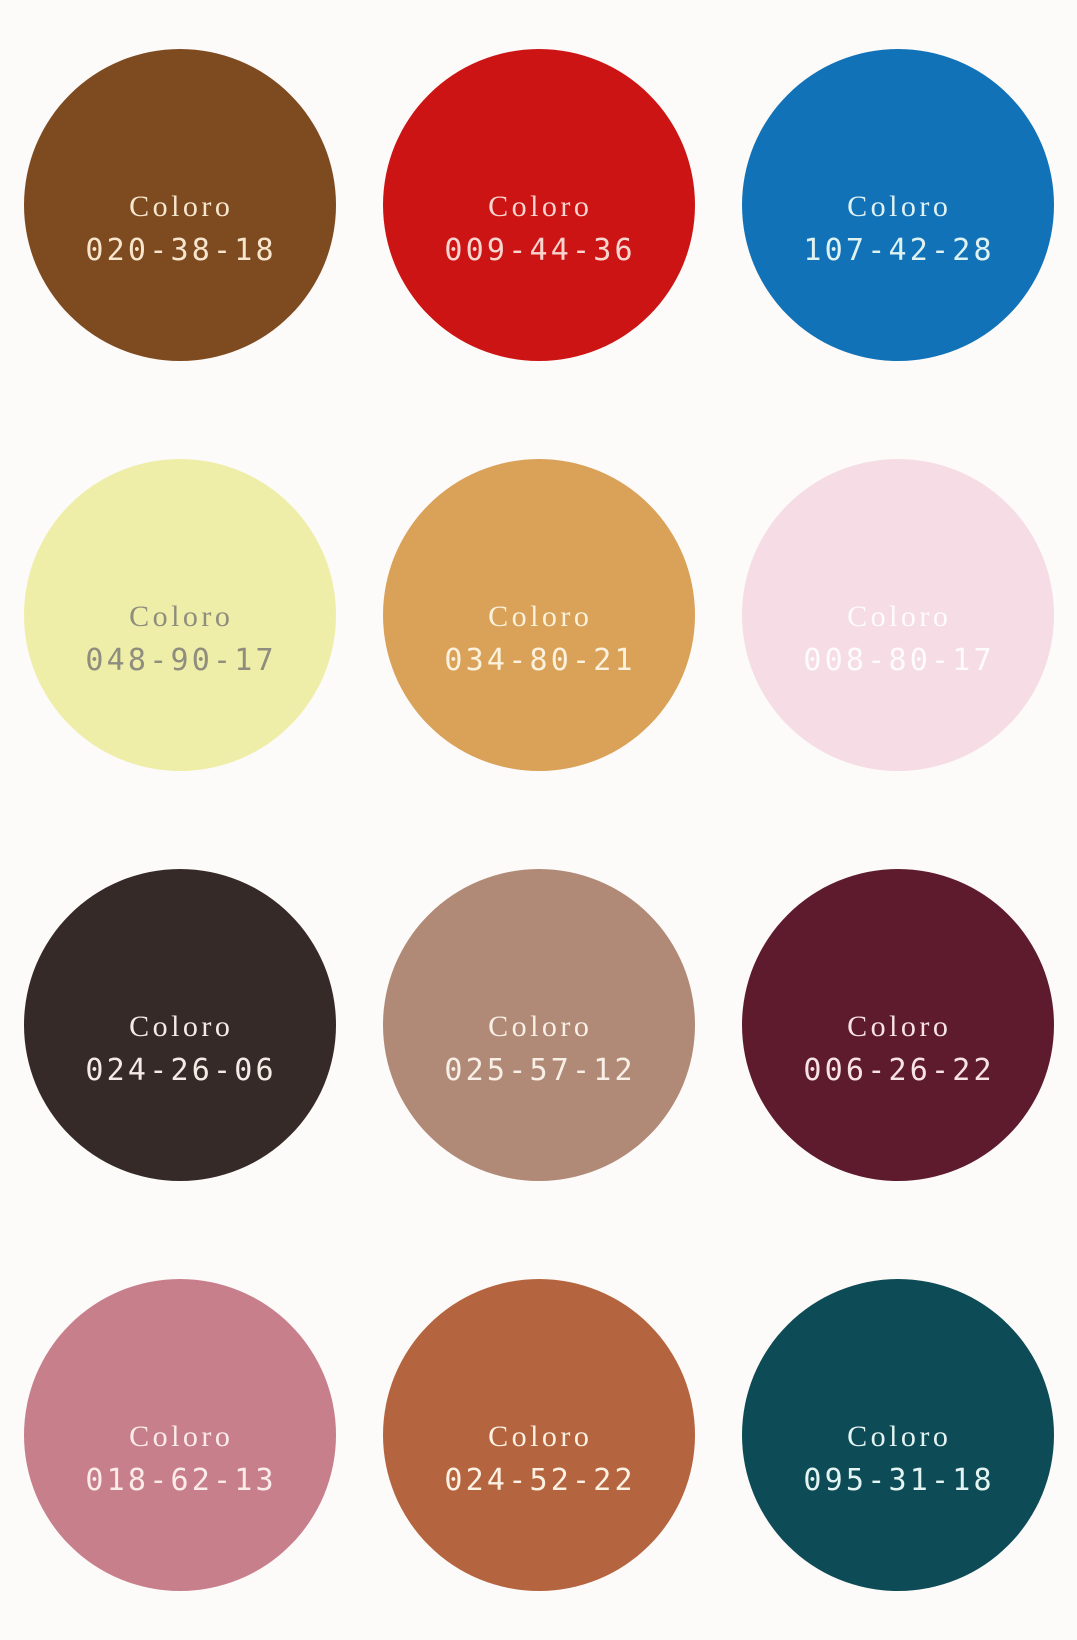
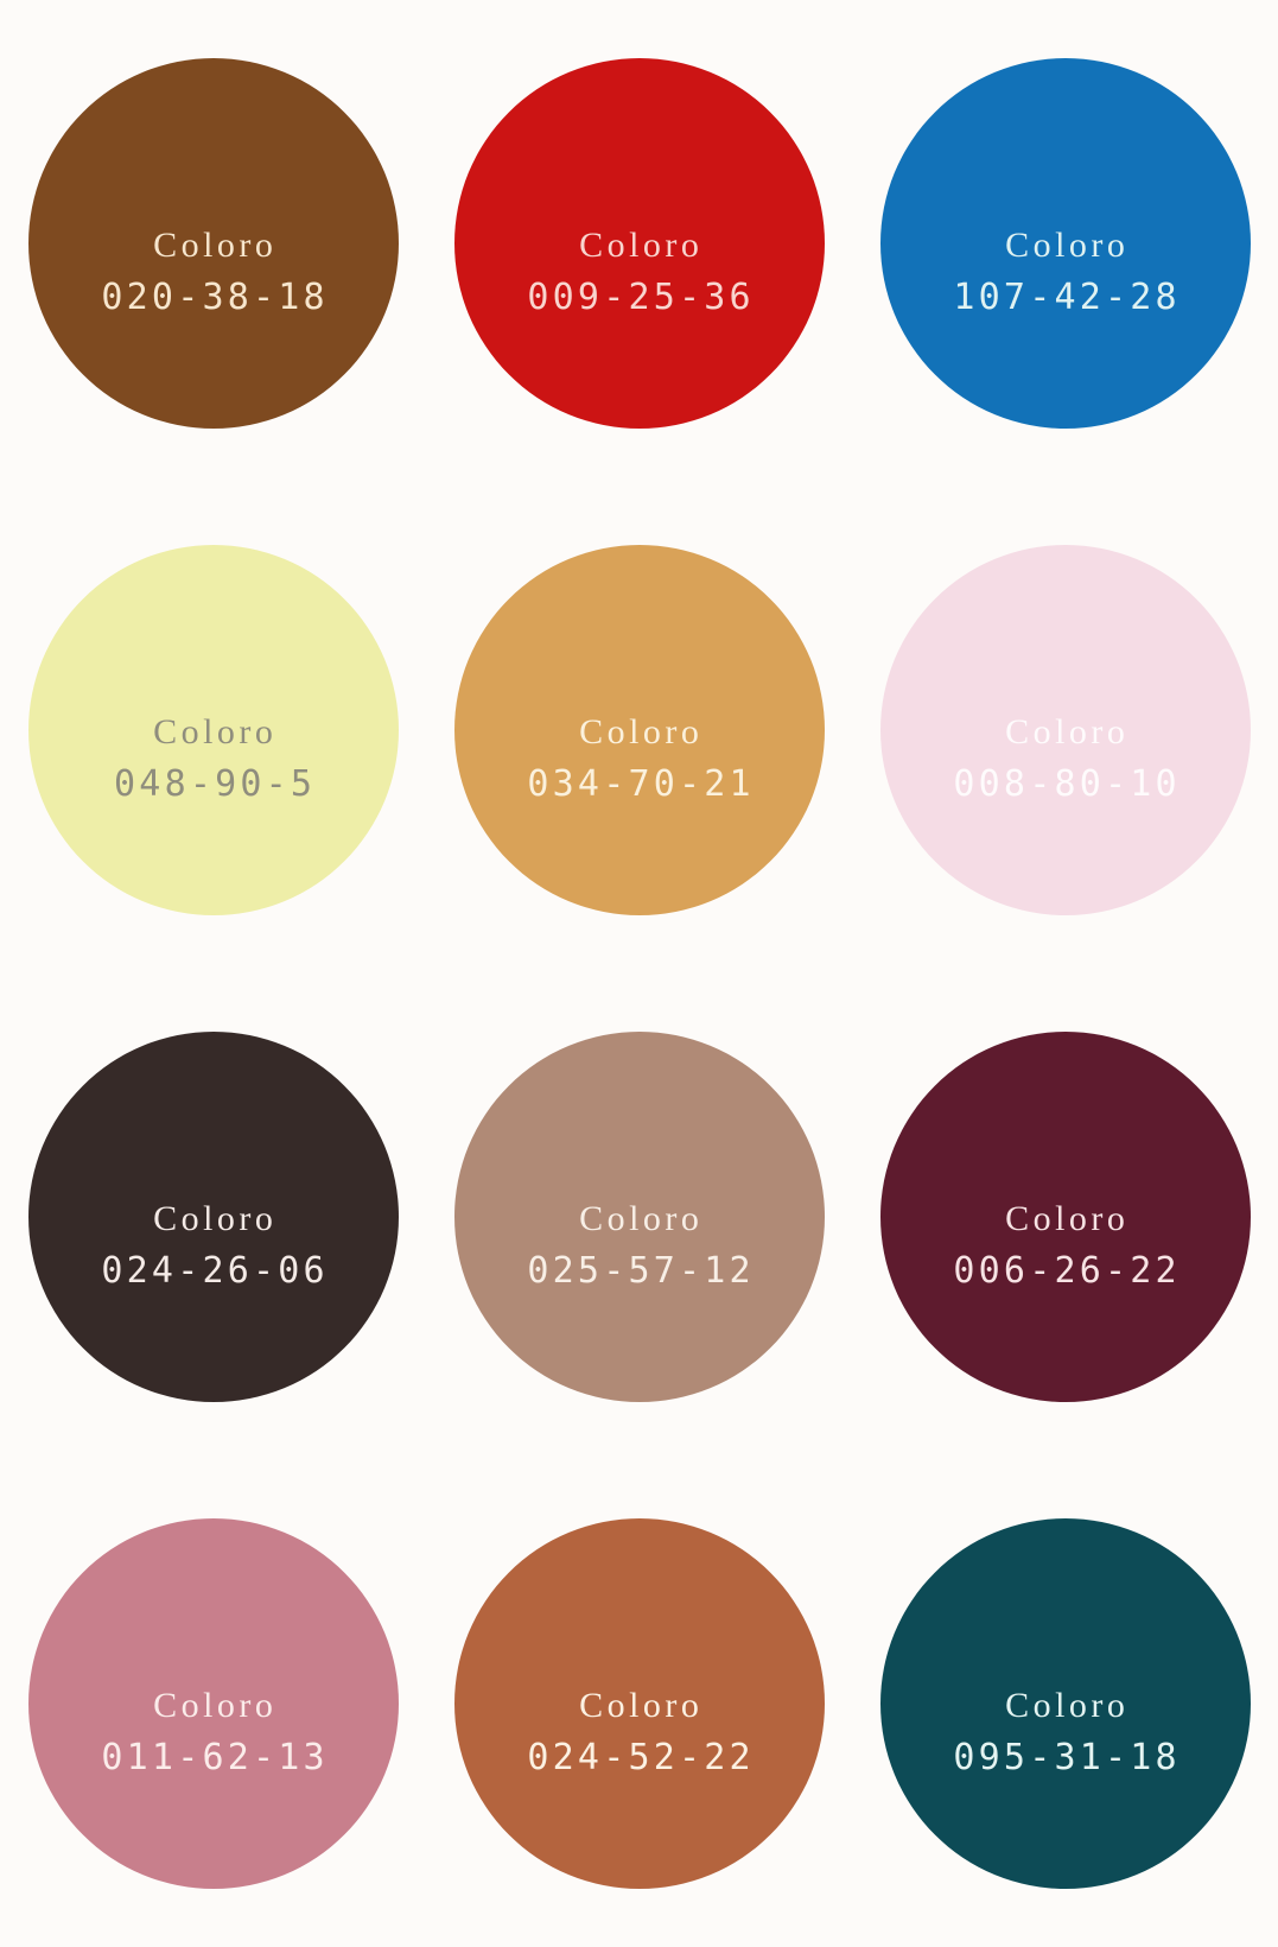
  Coloro
  020-38-18
  Coloro
- 009-44-36
+ 009-25-36
  Coloro
  107-42-28
  Coloro
- 048-90-17
+ 048-90-5
  Coloro
- 034-80-21
+ 034-70-21
  Coloro
- 008-80-17
+ 008-80-10
  Coloro
  024-26-06
  Coloro
  025-57-12
  Coloro
  006-26-22
  Coloro
- 018-62-13
+ 011-62-13
  Coloro
  024-52-22
  Coloro
  095-31-18
